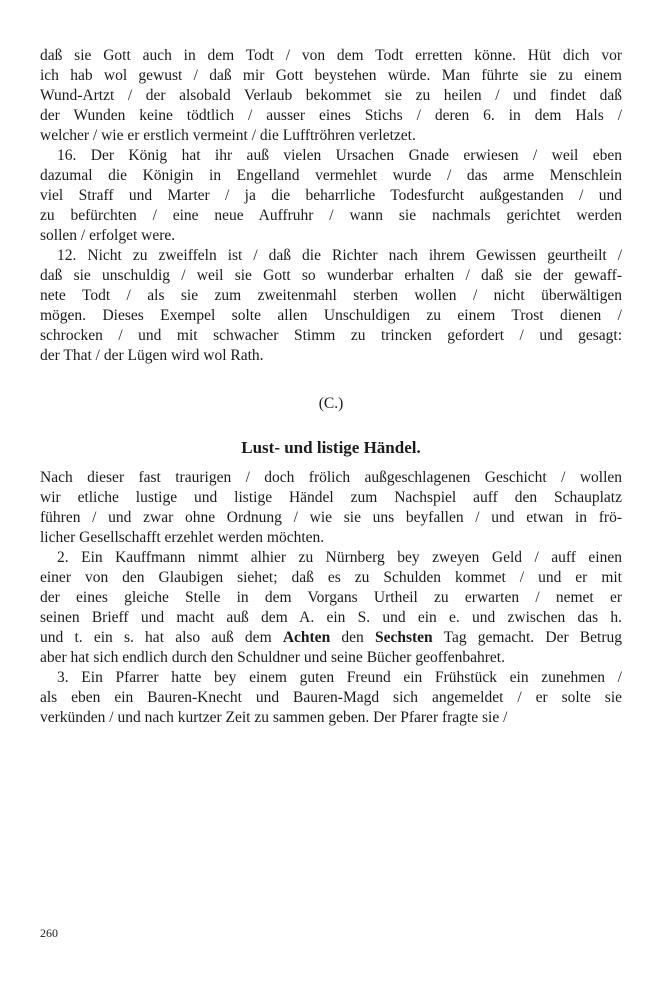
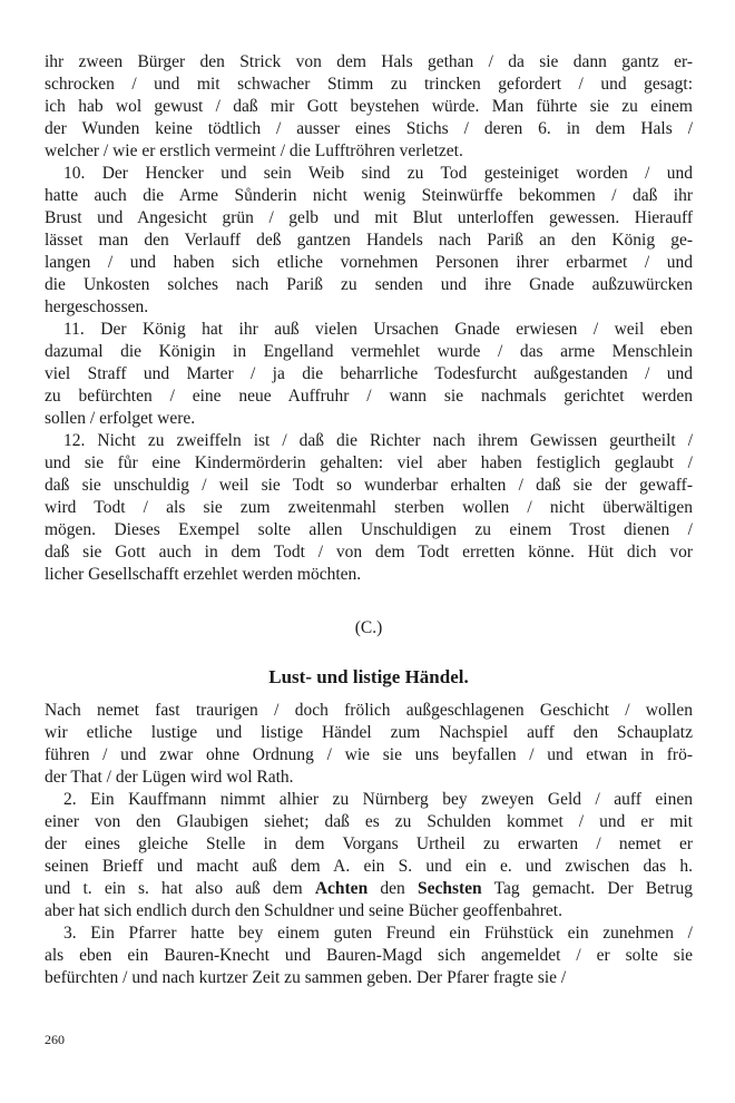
+ ihr zween Bürger den Strick von dem Hals gethan / da sie dann gantz er-
- daß sie Gott auch in dem Todt / von dem Todt erretten könne. Hüt dich vor
+ schrocken / und mit schwacher Stimm zu trincken gefordert / und gesagt:
  ich hab wol gewust / daß mir Gott beystehen würde. Man führte sie zu einem
- Wund-Artzt / der alsobald Verlaub bekommet sie zu heilen / und findet daß
  der Wunden keine tödtlich / ausser eines Stichs / deren 6. in dem Hals /
  welcher / wie er erstlich vermeint / die Lufftröhren verletzet.
+ 10. Der Hencker und sein Weib sind zu Tod gesteiniget worden / und
+ hatte auch die Arme Sůnderin nicht wenig Steinwürffe bekommen / daß ihr
+ Brust und Angesicht grün / gelb und mit Blut unterloffen gewessen. Hierauff
+ lässet man den Verlauff deß gantzen Handels nach Pariß an den König ge-
+ langen / und haben sich etliche vornehmen Personen ihrer erbarmet / und
+ die Unkosten solches nach Pariß zu senden und ihre Gnade außzuwürcken
+ hergeschossen.
- 16. Der König hat ihr auß vielen Ursachen Gnade erwiesen / weil eben
+ 11. Der König hat ihr auß vielen Ursachen Gnade erwiesen / weil eben
  dazumal die Königin in Engelland vermehlet wurde / das arme Menschlein
  viel Straff und Marter / ja die beharrliche Todesfurcht außgestanden / und
  zu befürchten / eine neue Auffruhr / wann sie nachmals gerichtet werden
  sollen / erfolget were.
  12. Nicht zu zweiffeln ist / daß die Richter nach ihrem Gewissen geurtheilt /
+ und sie fůr eine Kindermörderin gehalten: viel aber haben festiglich geglaubt /
- daß sie unschuldig / weil sie Gott so wunderbar erhalten / daß sie der gewaff-
+ daß sie unschuldig / weil sie Todt so wunderbar erhalten / daß sie der gewaff-
- nete Todt / als sie zum zweitenmahl sterben wollen / nicht überwältigen
+ wird Todt / als sie zum zweitenmahl sterben wollen / nicht überwältigen
  mögen. Dieses Exempel solte allen Unschuldigen zu einem Trost dienen /
- schrocken / und mit schwacher Stimm zu trincken gefordert / und gesagt:
+ daß sie Gott auch in dem Todt / von dem Todt erretten könne. Hüt dich vor
- der That / der Lügen wird wol Rath.
+ licher Gesellschafft erzehlet werden möchten.
  (C.)
  Lust- und listige Händel.
- Nach dieser fast traurigen / doch frölich außgeschlagenen Geschicht / wollen
+ Nach nemet fast traurigen / doch frölich außgeschlagenen Geschicht / wollen
  wir etliche lustige und listige Händel zum Nachspiel auff den Schauplatz
  führen / und zwar ohne Ordnung / wie sie uns beyfallen / und etwan in frö-
- licher Gesellschafft erzehlet werden möchten.
+ der That / der Lügen wird wol Rath.
  2. Ein Kauffmann nimmt alhier zu Nürnberg bey zweyen Geld / auff einen
  einer von den Glaubigen siehet; daß es zu Schulden kommet / und er mit
  der eines gleiche Stelle in dem Vorgans Urtheil zu erwarten / nemet er
  seinen Brieff und macht auß dem A. ein S. und ein e. und zwischen das h.
  und t. ein s. hat also auß dem Achten den Sechsten Tag gemacht. Der Betrug
  aber hat sich endlich durch den Schuldner und seine Bücher geoffenbahret.
  3. Ein Pfarrer hatte bey einem guten Freund ein Frühstück ein zunehmen /
  als eben ein Bauren-Knecht und Bauren-Magd sich angemeldet / er solte sie
- verkünden / und nach kurtzer Zeit zu sammen geben. Der Pfarer fragte sie /
+ befürchten / und nach kurtzer Zeit zu sammen geben. Der Pfarer fragte sie /
  260
